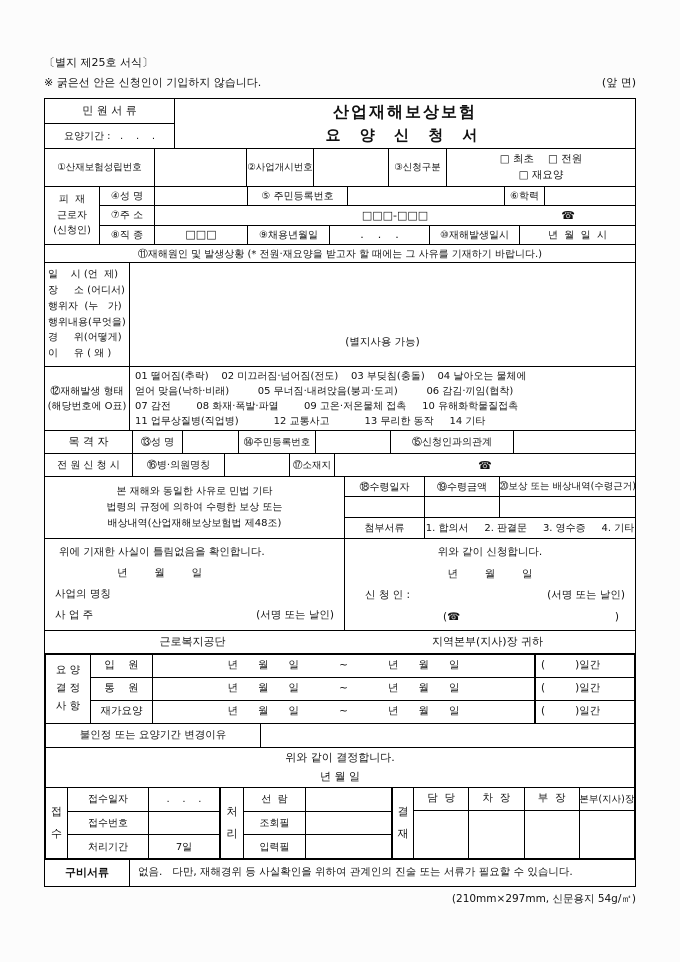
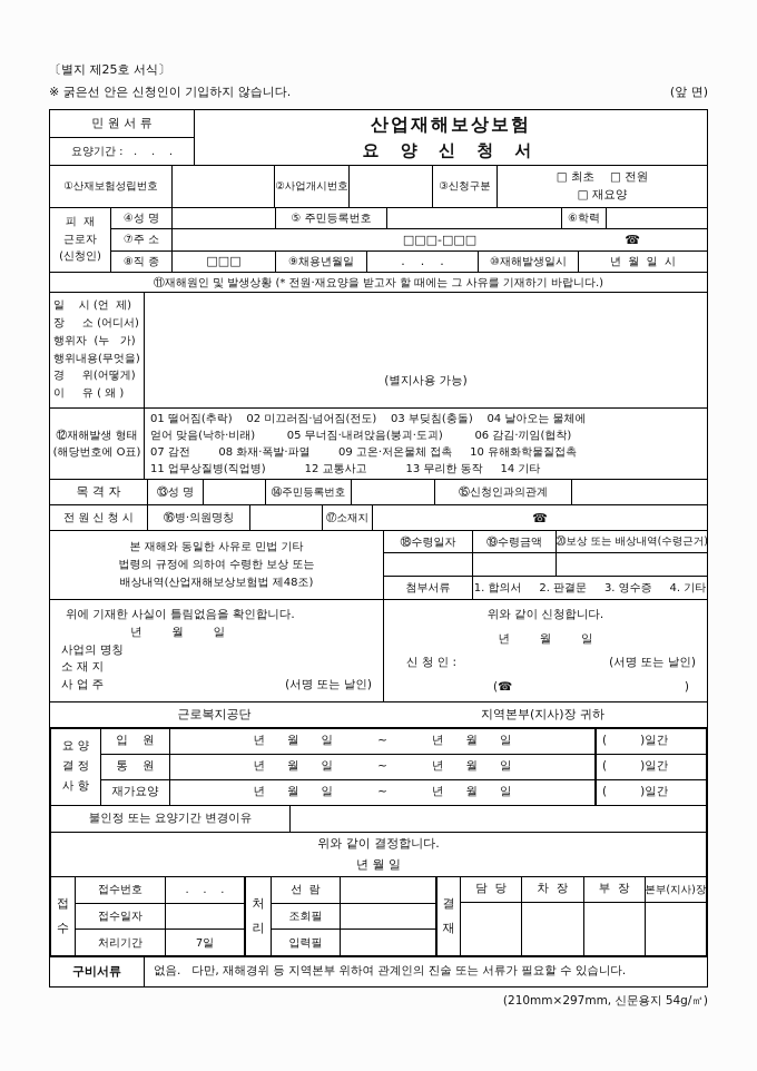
  〔별지 제25호 서식〕
  ※ 굵은선 안은 신청인이 기입하지 않습니다.
  (앞 면)
  민 원 서 류
  요양기간 : . . .
  산업재해보상보험
  요 양 신 청 서
  ①산재보험성립번호
  ②사업개시번호
  ③신청구분
  □ 최초
  □ 전원
  □ 재요양
  피 재
  근로자
  (신청인)
  ④성 명
  ⑤ 주민등록번호
  ⑥학력
  ⑦주 소
  □□□-□□□
  ☎
  ⑧직 종
  □□□
  ⑨채용년월일
  . . .
  ⑩재해발생일시
  년 월 일 시
  ⑪재해원인 및 발생상황 (* 전원·재요양을 받고자 할 때에는 그 사유를 기재하기 바랍니다.)
  일 시 (언 제)
  장 소 (어디서)
  행위자 (누 가)
  행위내용(무엇을)
  경 위(어떻게)
  이 유 ( 왜 )
  (별지사용 가능)
  ⑫재해발생 형태
  (해당번호에 O표)
  01 떨어짐(추락) 02 미끄러짐·넘어짐(전도) 03 부딪침(충돌) 04 날아오는 물체에
  얻어 맞음(낙하·비래) 05 무너짐·내려앉음(붕괴·도괴) 06 감김·끼임(협착)
  07 감전 08 화재·폭발·파열 09 고온·저온물체 접촉 10 유해화학물질접촉
  11 업무상질병(직업병) 12 교통사고 13 무리한 동작 14 기타
  목 격 자
  ⑬성 명
  ⑭주민등록번호
  ⑮신청인과의관계
  전 원 신 청 시
  ⑯병·의원명칭
  ⑰소재지
  ☎
  본 재해와 동일한 사유로 민법 기타
  법령의 규정에 의하여 수령한 보상 또는
  배상내역(산업재해보상보험법 제48조)
  ⑱수령일자
  ⑲수령금액
  ⑳보상 또는 배상내역(수령근거)
  첨부서류
  1. 합의서 2. 판결문 3. 영수증 4. 기타
  위에 기재한 사실이 틀림없음을 확인합니다.
  년 월 일
  사업의 명칭
+ 소 재 지
  사 업 주
  (서명 또는 날인)
  위와 같이 신청합니다.
  년 월 일
  신 청 인 :
  (서명 또는 날인)
  (☎
  )
  근로복지공단
  지역본부(지사)장 귀하
  요 양
  결 정
  사 항
  입 원
  년 월 일 ~ 년 월 일
  ( )일간
  통 원
  년 월 일 ~ 년 월 일
  ( )일간
  재가요양
  년 월 일 ~ 년 월 일
  ( )일간
  불인정 또는 요양기간 변경이유
  위와 같이 결정합니다.
  년 월 일
  접
  수
- 접수일자
+ 접수번호
  . . .
- 접수번호
+ 접수일자
  처리기간
  7일
  처
  리
  선 람
  조회필
  입력필
  결
  재
  담 당
  차 장
  부 장
  본부(지사)장
  구비서류
- 없음. 다만, 재해경위 등 사실확인을 위하여 관계인의 진술 또는 서류가 필요할 수 있습니다.
+ 없음. 다만, 재해경위 등 지역본부 위하여 관계인의 진술 또는 서류가 필요할 수 있습니다.
  (210mm×297mm, 신문용지 54g/㎡)
